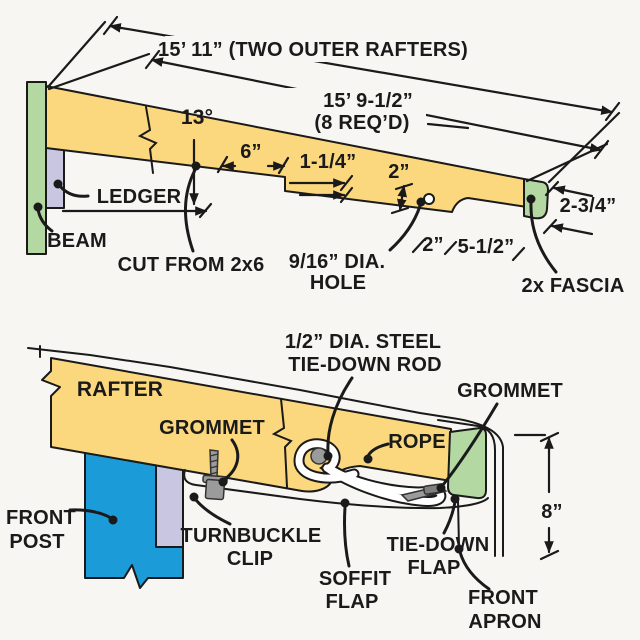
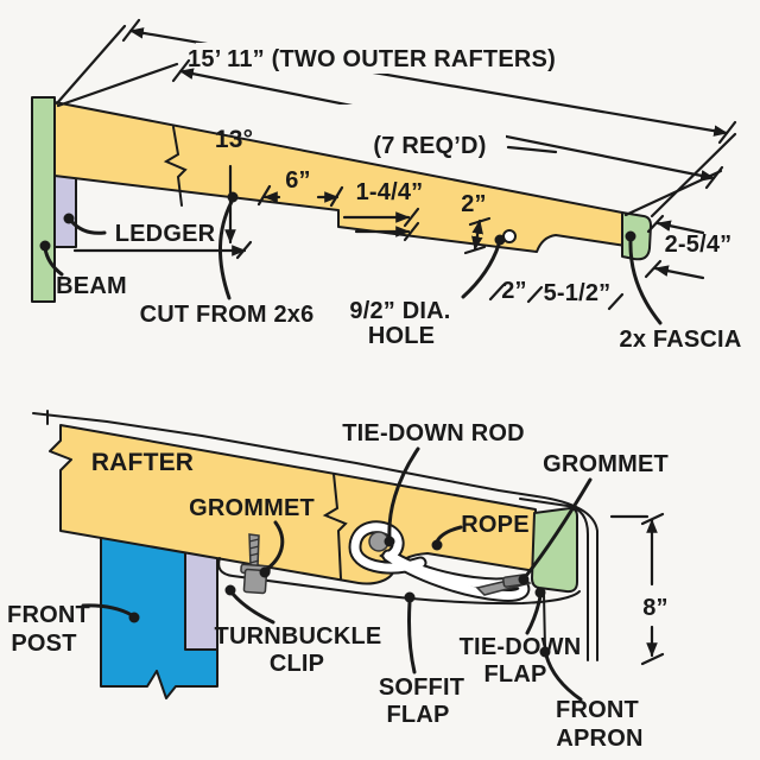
  15’ 11” (TWO OUTER RAFTERS)
- 15’ 9-1/2”
- (8 REQ’D)
+ (7 REQ’D)
  13°
  6”
- 1-1/4”
+ 1-4/4”
  2”
  2”
  5-1/2”
- 2-3/4”
+ 2-5/4”
  LEDGER
  BEAM
  CUT FROM 2x6
- 9/16” DIA.
+ 9/2” DIA.
  HOLE
  2x FASCIA
  8”
  RAFTER
- 1/2” DIA. STEEL
  TIE-DOWN ROD
  GROMMET
  ROPE
  GROMMET
  FRONT
  POST
  TURNBUCKLE
  CLIP
  TIE-DOWN
  FLAP
  SOFFIT
  FLAP
  FRONT
  APRON
